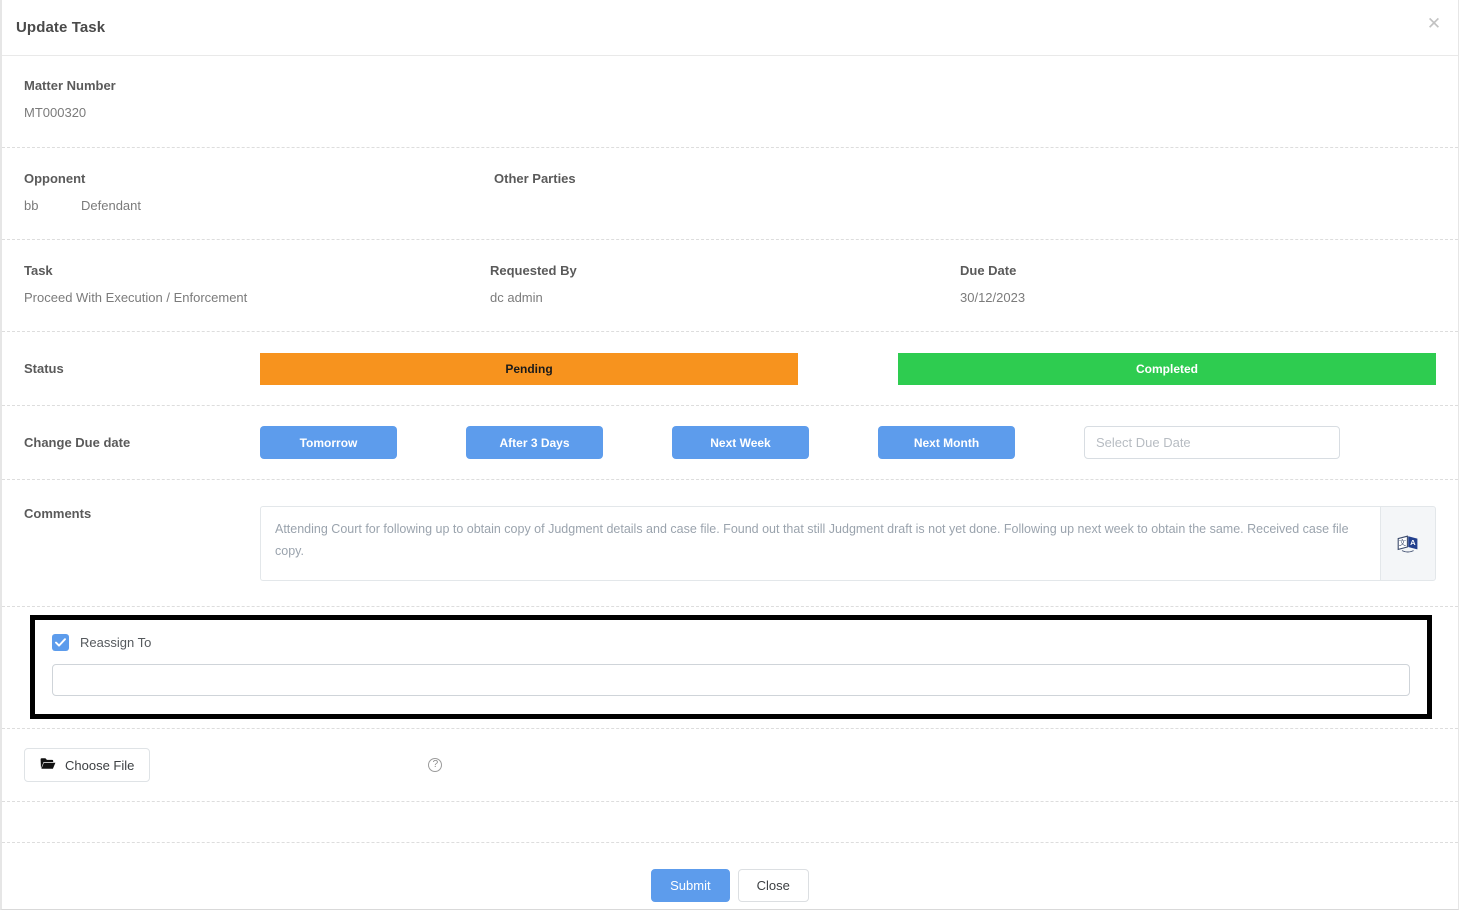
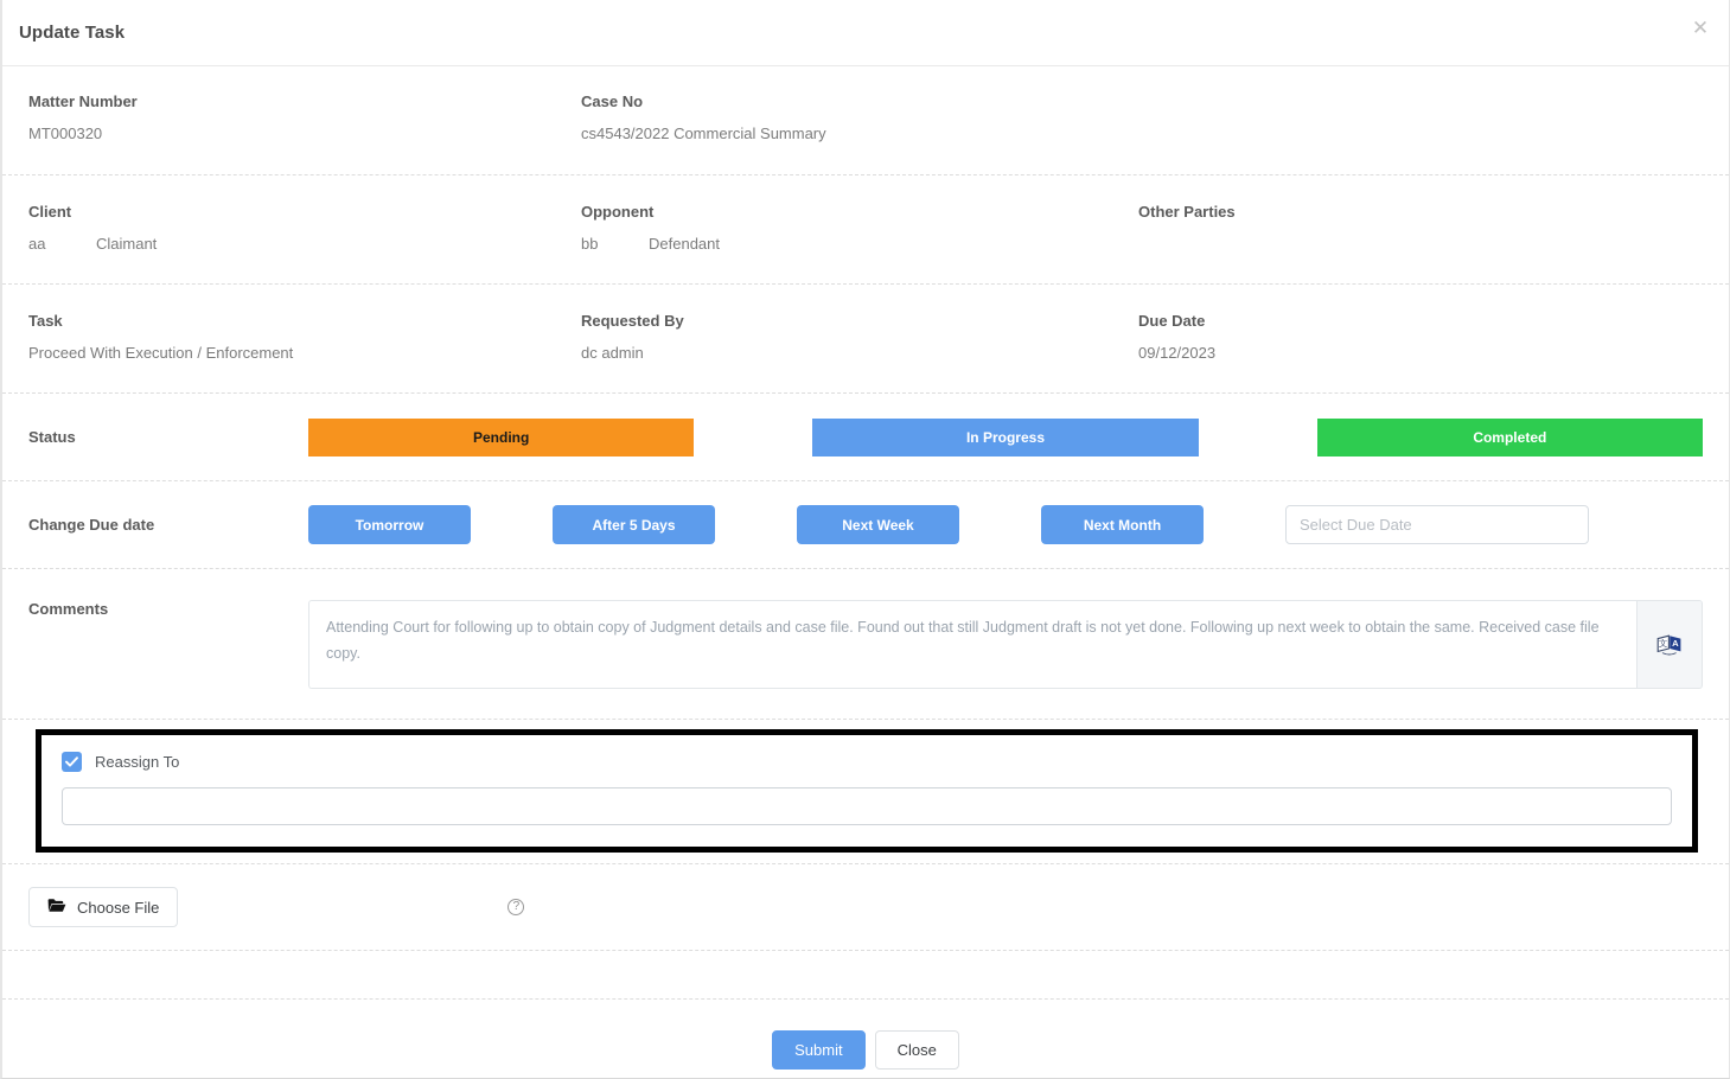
  Update Task
  ✕
  Matter Number
  MT000320
+ Case No
+ cs4543/2022 Commercial Summary
+ Client
+ aa
+ Claimant
  Opponent
  bb
  Defendant
  Other Parties
  Task
  Proceed With Execution / Enforcement
  Requested By
  dc admin
  Due Date
- 30/12/2023
+ 09/12/2023
  Status
  Pending
+ In Progress
  Completed
  Change Due date
  Tomorrow
- After 3 Days
+ After 5 Days
  Next Week
  Next Month
  Select Due Date
  Comments
  文
  A
  Reassign To
  Choose File
  ?
  Submit
  Close
